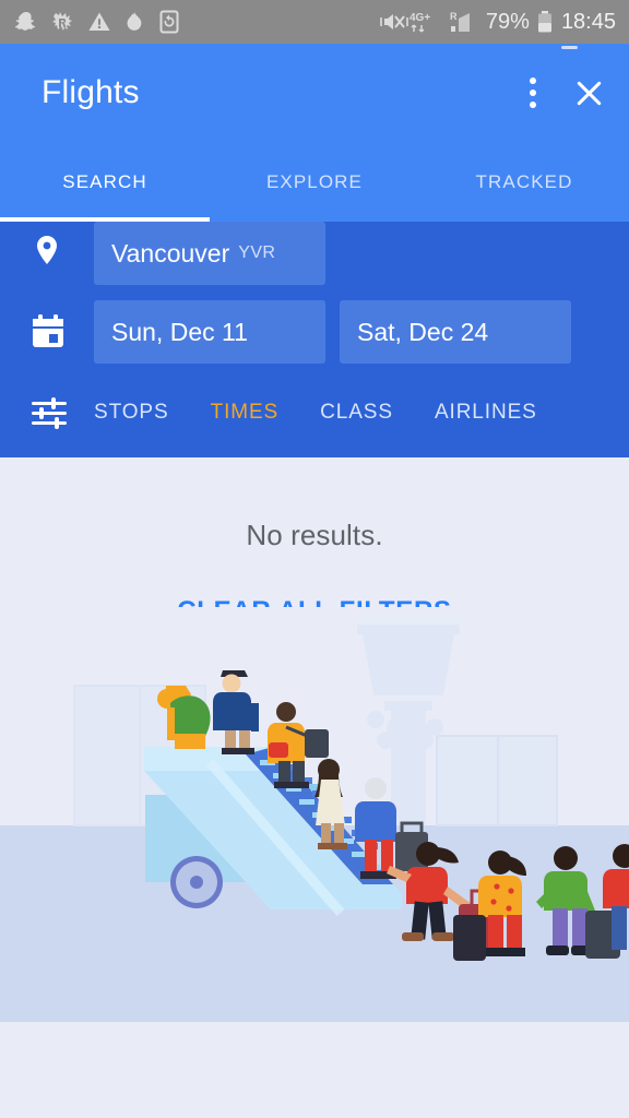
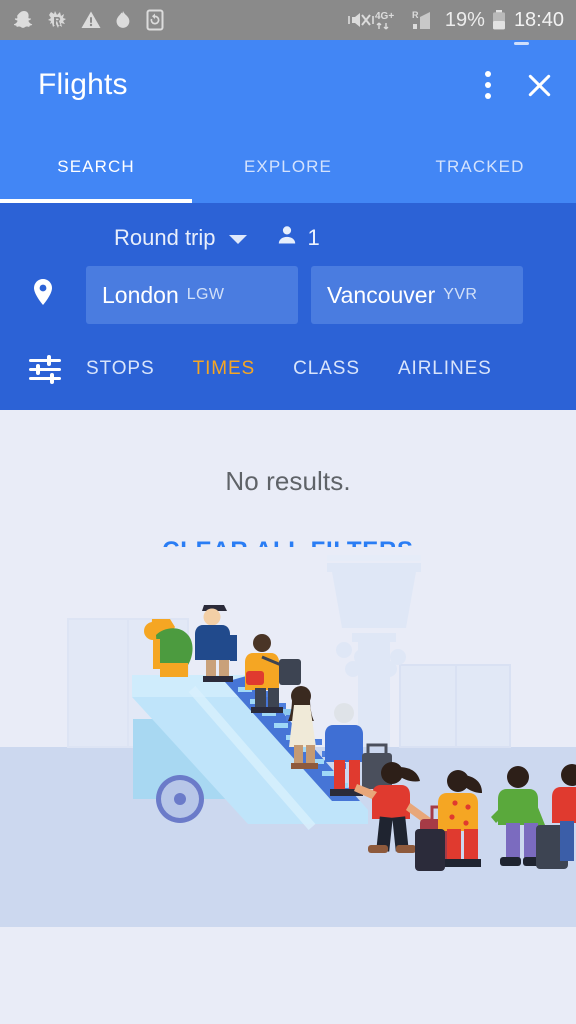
  4G+
  R
- 79%
+ 19%
- 18:45
+ 18:40
  Flights
  SEARCH
  EXPLORE
  TRACKED
+ Round trip
+ 1
+ London
+ LGW
  Vancouver
  YVR
- Sun, Dec 11
- Sat, Dec 24
  STOPS
  TIMES
  CLASS
  AIRLINES
  No results.
